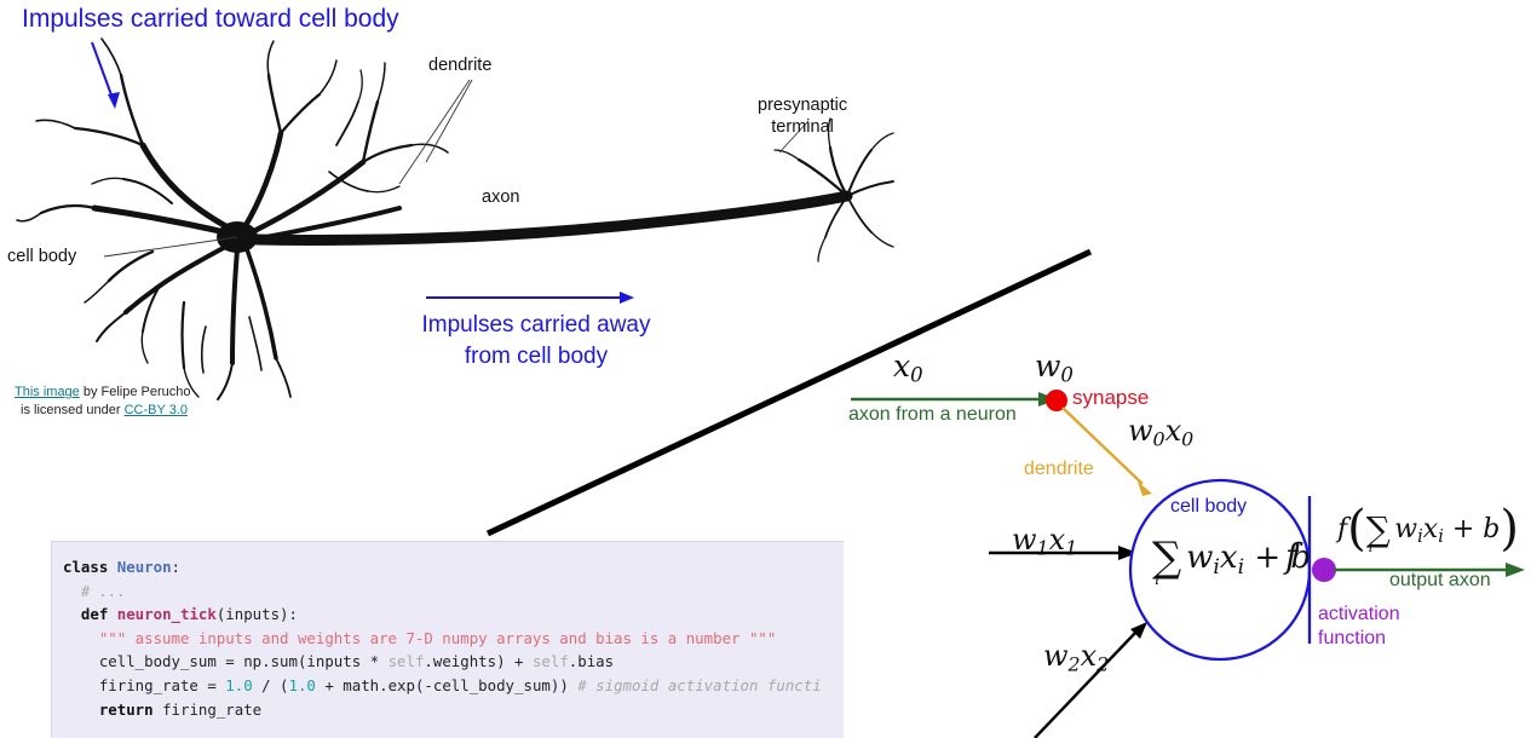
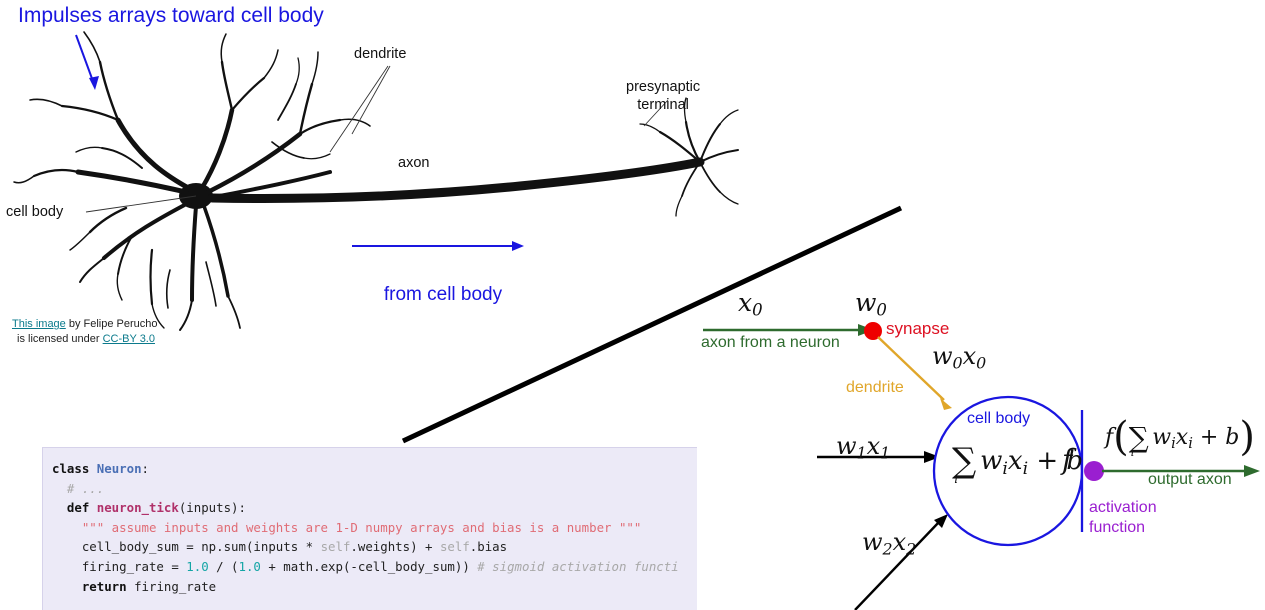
- Impulses carried toward cell body
+ Impulses arrays toward cell body
- Impulses carried away
  from cell body
  dendrite
  axon
  presynaptic
  terminal
  cell body
  This image by Felipe Perucho
  is licensed under CC-BY 3.0
- class Neuron: # ... def neuron_tick(inputs): """ assume inputs and weights are 7-D numpy arrays and bias is a number """ cell_body_sum = np.sum(inputs * self.weights) + self.bias firing_rate = 1.0 / (1.0 + math.exp(-cell_body_sum)) # sigmoid activation functi return firing_rate
+ class Neuron: # ... def neuron_tick(inputs): """ assume inputs and weights are 1-D numpy arrays and bias is a number """ cell_body_sum = np.sum(inputs * self.weights) + self.bias firing_rate = 1.0 / (1.0 + math.exp(-cell_body_sum)) # sigmoid activation functi return firing_rate
  x0
  w0
  w0x0
  w1x1
  w2x2
  axon from a neuron
  synapse
  dendrite
  cell body
  output axon
  activation
  function
  ∑iwixi + b
  f
  f(∑iwixi + b)
